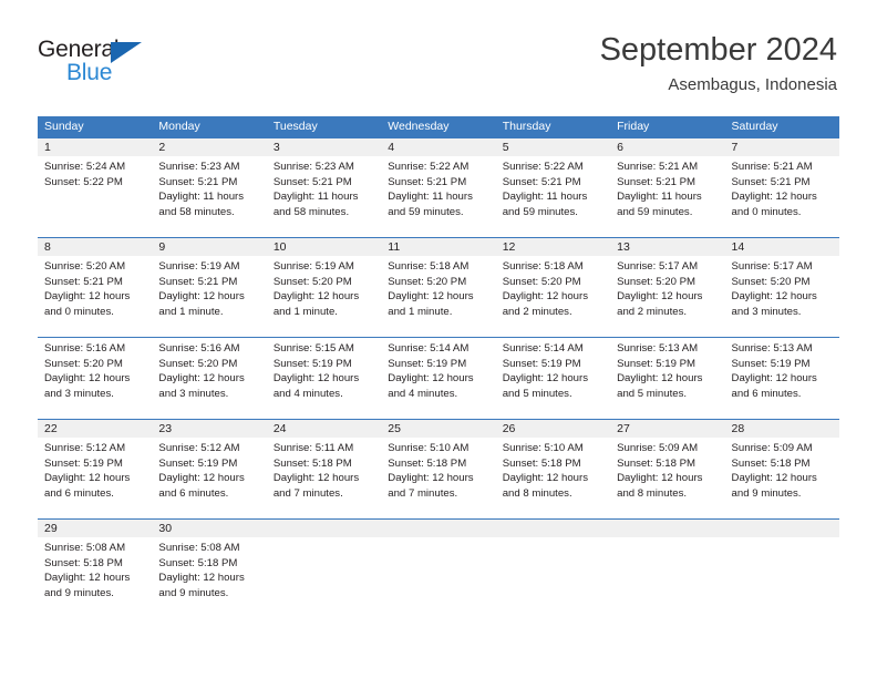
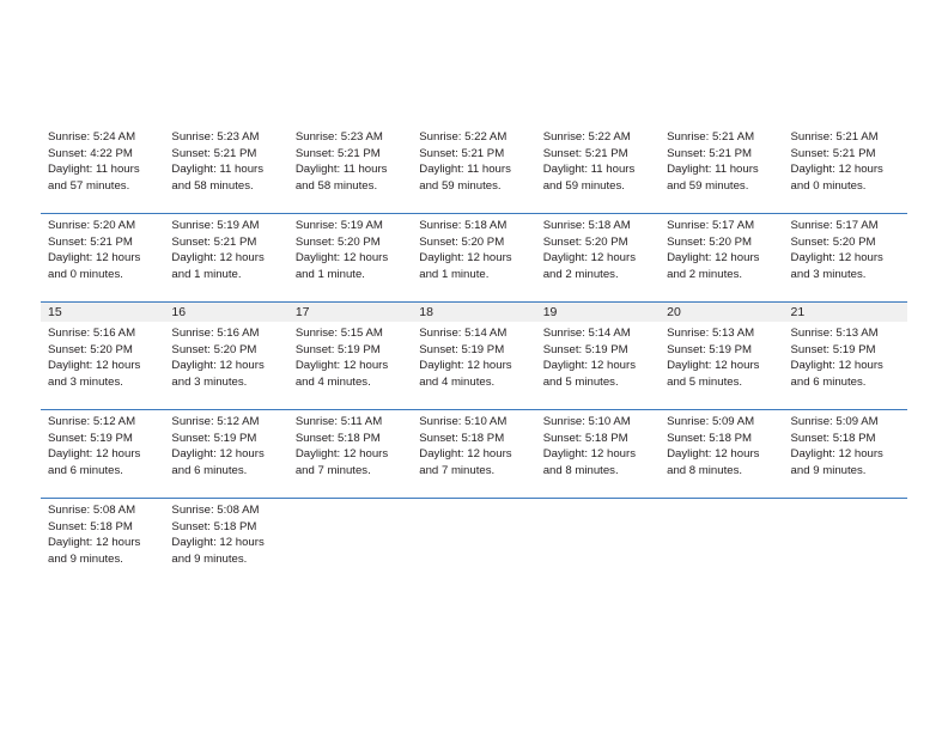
- General
- Blue
- September 2024
- Asembagus, Indonesia
- Sunday
- Monday
- Tuesday
- Wednesday
- Thursday
- Friday
- Saturday
- 1
- 2
- 3
- 4
- 5
- 6
- 7
  Sunrise: 5:24 AM
- Sunset: 5:22 PM
+ Sunset: 4:22 PM
+ Daylight: 11 hours and 57 minutes.
  Sunrise: 5:23 AM
  Sunset: 5:21 PM
  Daylight: 11 hours and 58 minutes.
  Sunrise: 5:23 AM
  Sunset: 5:21 PM
  Daylight: 11 hours and 58 minutes.
  Sunrise: 5:22 AM
  Sunset: 5:21 PM
  Daylight: 11 hours and 59 minutes.
  Sunrise: 5:22 AM
  Sunset: 5:21 PM
  Daylight: 11 hours and 59 minutes.
  Sunrise: 5:21 AM
  Sunset: 5:21 PM
  Daylight: 11 hours and 59 minutes.
  Sunrise: 5:21 AM
  Sunset: 5:21 PM
  Daylight: 12 hours and 0 minutes.
- 8
- 9
- 10
- 11
- 12
- 13
- 14
  Sunrise: 5:20 AM
  Sunset: 5:21 PM
  Daylight: 12 hours and 0 minutes.
  Sunrise: 5:19 AM
  Sunset: 5:21 PM
  Daylight: 12 hours and 1 minute.
  Sunrise: 5:19 AM
  Sunset: 5:20 PM
  Daylight: 12 hours and 1 minute.
  Sunrise: 5:18 AM
  Sunset: 5:20 PM
  Daylight: 12 hours and 1 minute.
  Sunrise: 5:18 AM
  Sunset: 5:20 PM
  Daylight: 12 hours and 2 minutes.
  Sunrise: 5:17 AM
  Sunset: 5:20 PM
  Daylight: 12 hours and 2 minutes.
  Sunrise: 5:17 AM
  Sunset: 5:20 PM
  Daylight: 12 hours and 3 minutes.
+ 15
+ 16
+ 17
+ 18
+ 19
+ 20
+ 21
  Sunrise: 5:16 AM
  Sunset: 5:20 PM
  Daylight: 12 hours and 3 minutes.
  Sunrise: 5:16 AM
  Sunset: 5:20 PM
  Daylight: 12 hours and 3 minutes.
  Sunrise: 5:15 AM
  Sunset: 5:19 PM
  Daylight: 12 hours and 4 minutes.
  Sunrise: 5:14 AM
  Sunset: 5:19 PM
  Daylight: 12 hours and 4 minutes.
  Sunrise: 5:14 AM
  Sunset: 5:19 PM
  Daylight: 12 hours and 5 minutes.
  Sunrise: 5:13 AM
  Sunset: 5:19 PM
  Daylight: 12 hours and 5 minutes.
  Sunrise: 5:13 AM
  Sunset: 5:19 PM
  Daylight: 12 hours and 6 minutes.
- 22
- 23
- 24
- 25
- 26
- 27
- 28
  Sunrise: 5:12 AM
  Sunset: 5:19 PM
  Daylight: 12 hours and 6 minutes.
  Sunrise: 5:12 AM
  Sunset: 5:19 PM
  Daylight: 12 hours and 6 minutes.
  Sunrise: 5:11 AM
  Sunset: 5:18 PM
  Daylight: 12 hours and 7 minutes.
  Sunrise: 5:10 AM
  Sunset: 5:18 PM
  Daylight: 12 hours and 7 minutes.
  Sunrise: 5:10 AM
  Sunset: 5:18 PM
  Daylight: 12 hours and 8 minutes.
  Sunrise: 5:09 AM
  Sunset: 5:18 PM
  Daylight: 12 hours and 8 minutes.
  Sunrise: 5:09 AM
  Sunset: 5:18 PM
  Daylight: 12 hours and 9 minutes.
- 29
- 30
  Sunrise: 5:08 AM
  Sunset: 5:18 PM
  Daylight: 12 hours and 9 minutes.
  Sunrise: 5:08 AM
  Sunset: 5:18 PM
  Daylight: 12 hours and 9 minutes.
